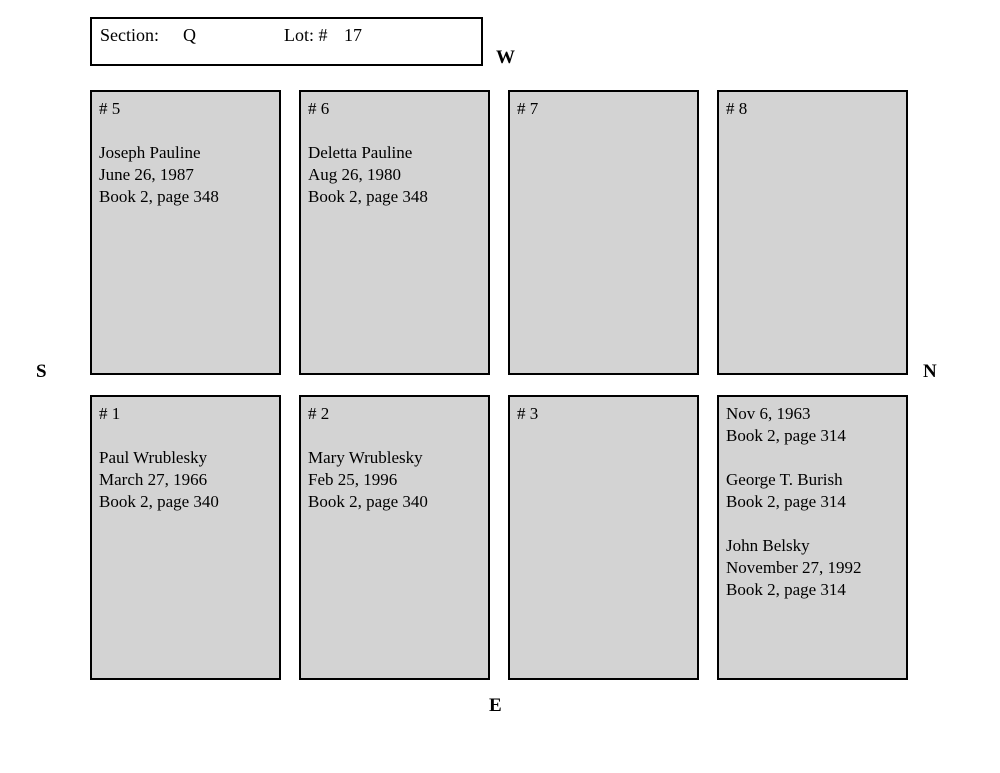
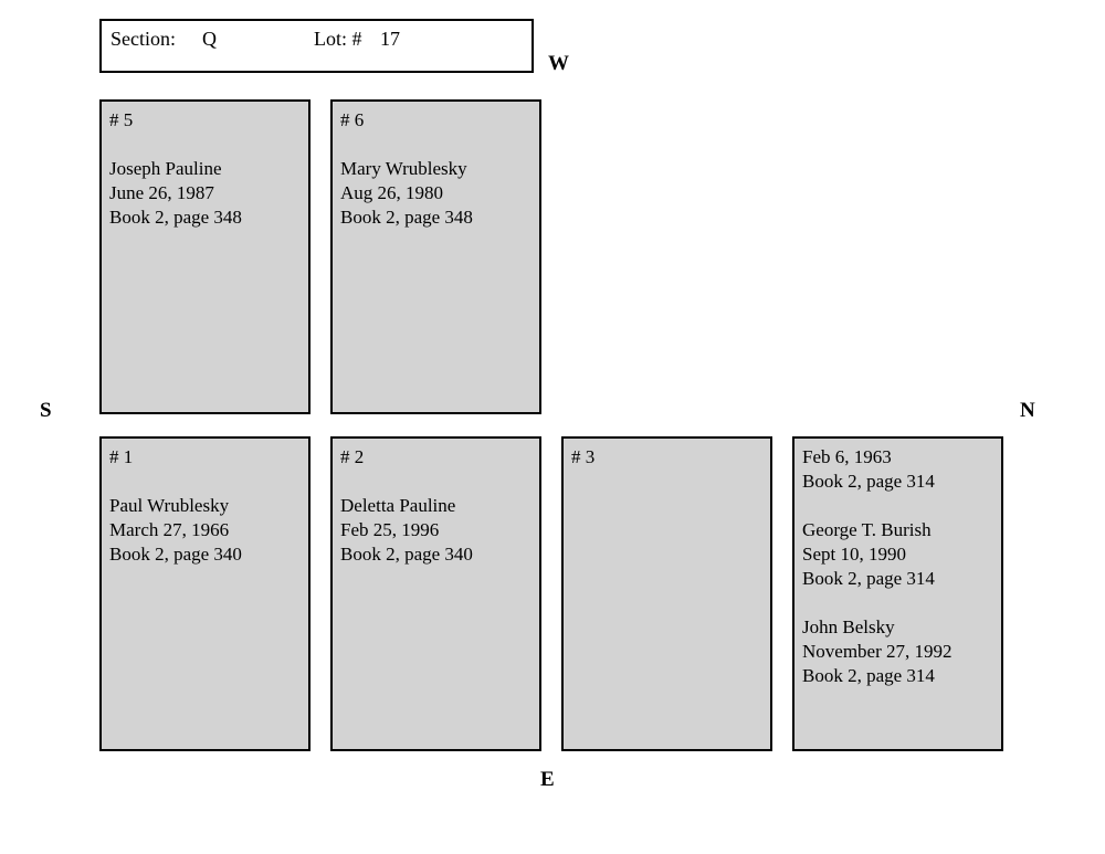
  Section:
  Q
  Lot: #
  17
  W
  S
  N
  E
  # 5
  Joseph Pauline
  June 26, 1987
  Book 2, page 348
  # 6
- Deletta Pauline
+ Mary Wrublesky
  Aug 26, 1980
  Book 2, page 348
- # 7
- # 8
  # 1
  Paul Wrublesky
  March 27, 1966
  Book 2, page 340
  # 2
- Mary Wrublesky
+ Deletta Pauline
  Feb 25, 1996
  Book 2, page 340
  # 3
- Nov 6, 1963
+ Feb 6, 1963
  Book 2, page 314
  George T. Burish
+ Sept 10, 1990
  Book 2, page 314
  John Belsky
  November 27, 1992
  Book 2, page 314
